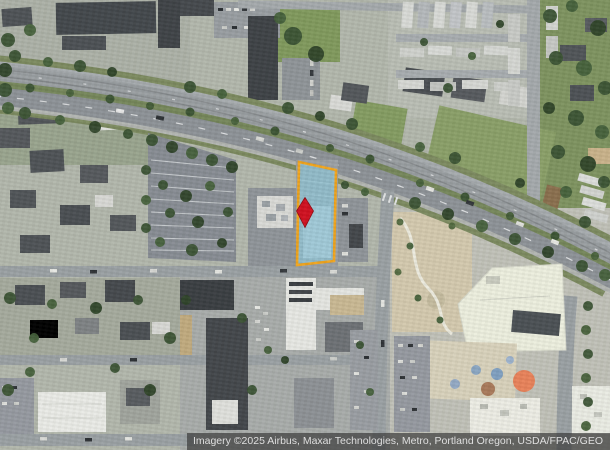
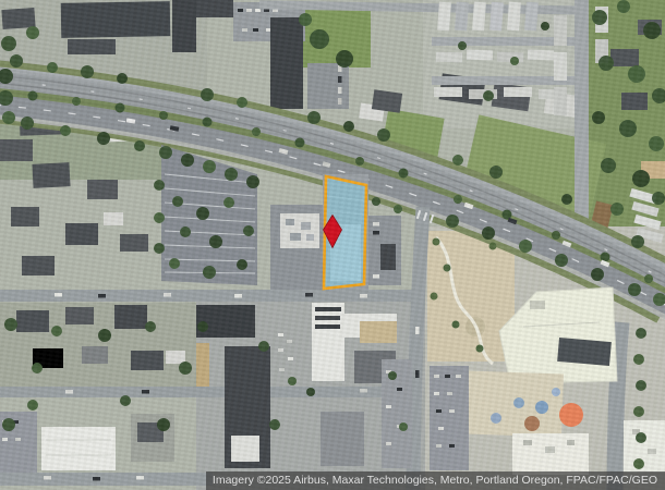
- Imagery ©2025 Airbus, Maxar Technologies, Metro, Portland Oregon, USDA/FPAC/GEO
+ Imagery ©2025 Airbus, Maxar Technologies, Metro, Portland Oregon, FPAC/FPAC/GEO
